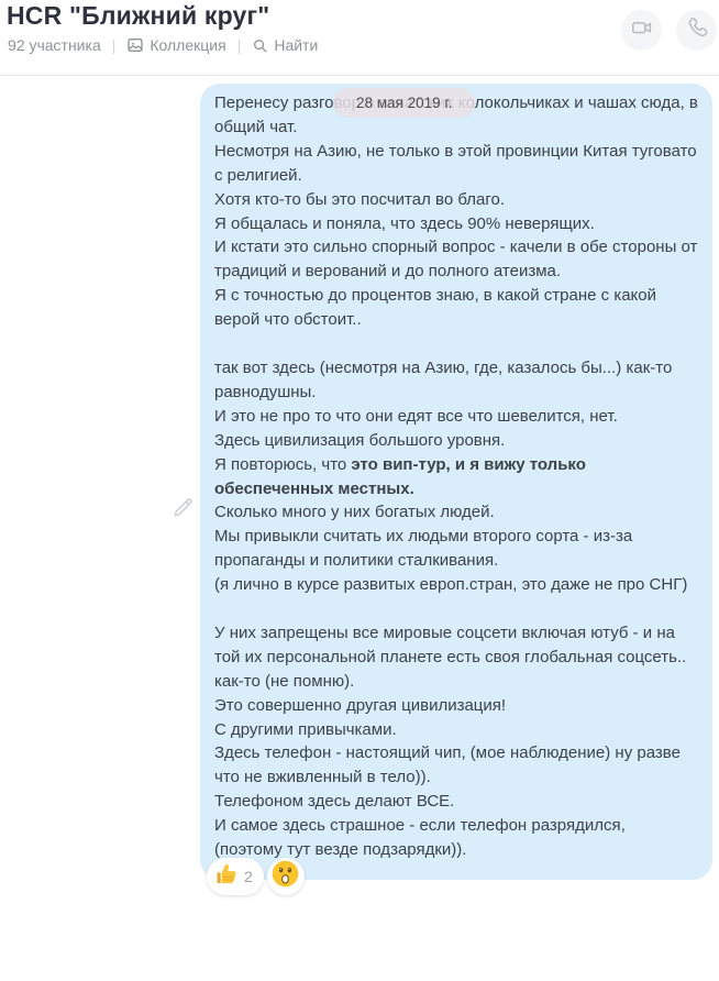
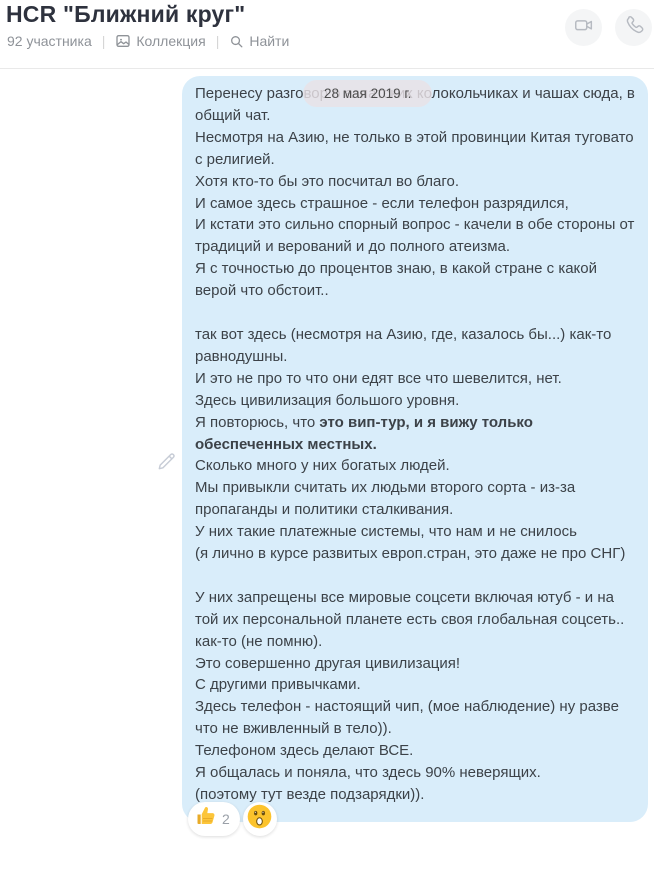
  HCR "Ближний круг"
  92 участника
  |
  Коллекция
  |
  Найти
  Перенесу разговор о азиатских колокольчиках и чашах сюда, в общий чат.
  Несмотря на Азию, не только в этой провинции Китая туговато с религией.
  Хотя кто-то бы это посчитал во благо.
- Я общалась и поняла, что здесь 90% неверящих.
+ И самое здесь страшное - если телефон разрядился,
  И кстати это сильно спорный вопрос - качели в обе стороны от традиций и верований и до полного атеизма.
  Я с точностью до процентов знаю, в какой стране с какой верой что обстоит..
  так вот здесь (несмотря на Азию, где, казалось бы...) как-то равнодушны.
  И это не про то что они едят все что шевелится, нет.
  Здесь цивилизация большого уровня.
  Я повторюсь, что это вип-тур, и я вижу только обеспеченных местных.
  Сколько много у них богатых людей.
  Мы привыкли считать их людьми второго сорта - из-за пропаганды и политики сталкивания.
+ У них такие платежные системы, что нам и не снилось
  (я лично в курсе развитых европ.стран, это даже не про СНГ)
  У них запрещены все мировые соцсети включая ютуб - и на той их персональной планете есть своя глобальная соцсеть.. как-то (не помню).
  Это совершенно другая цивилизация!
  С другими привычками.
  Здесь телефон - настоящий чип, (мое наблюдение) ну разве что не вживленный в тело)).
  Телефоном здесь делают ВСЕ.
- И самое здесь страшное - если телефон разрядился,
+ Я общалась и поняла, что здесь 90% неверящих.
  (поэтому тут везде подзарядки)).
  28 мая 2019 г.
  2
